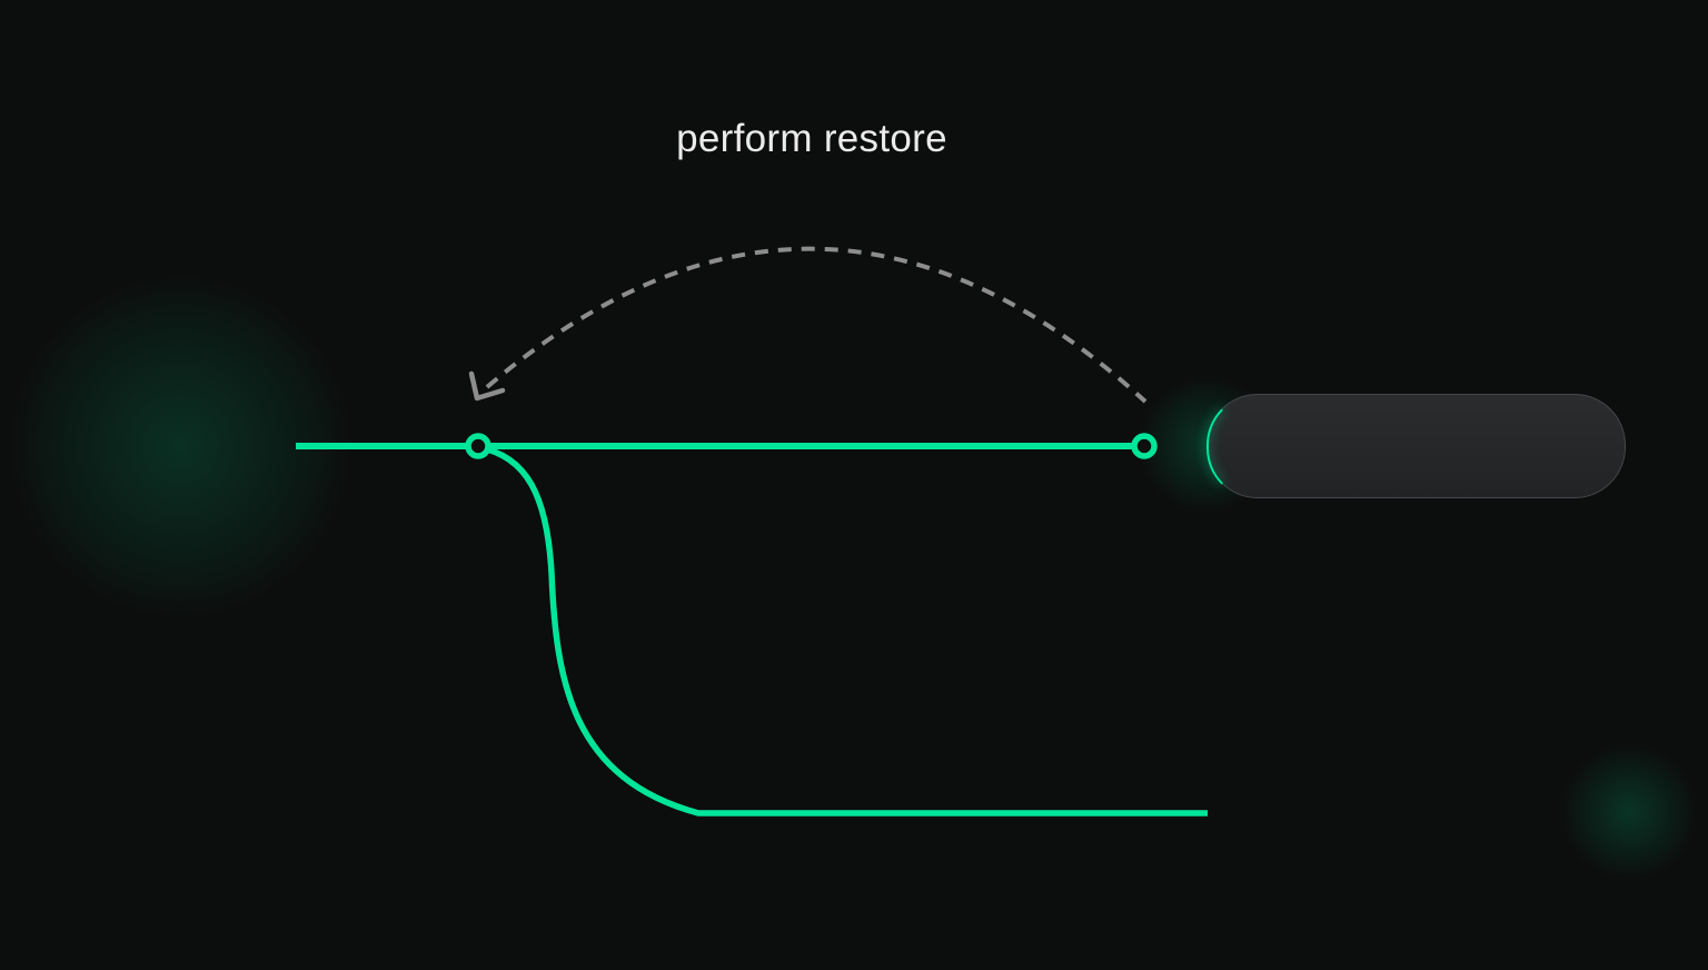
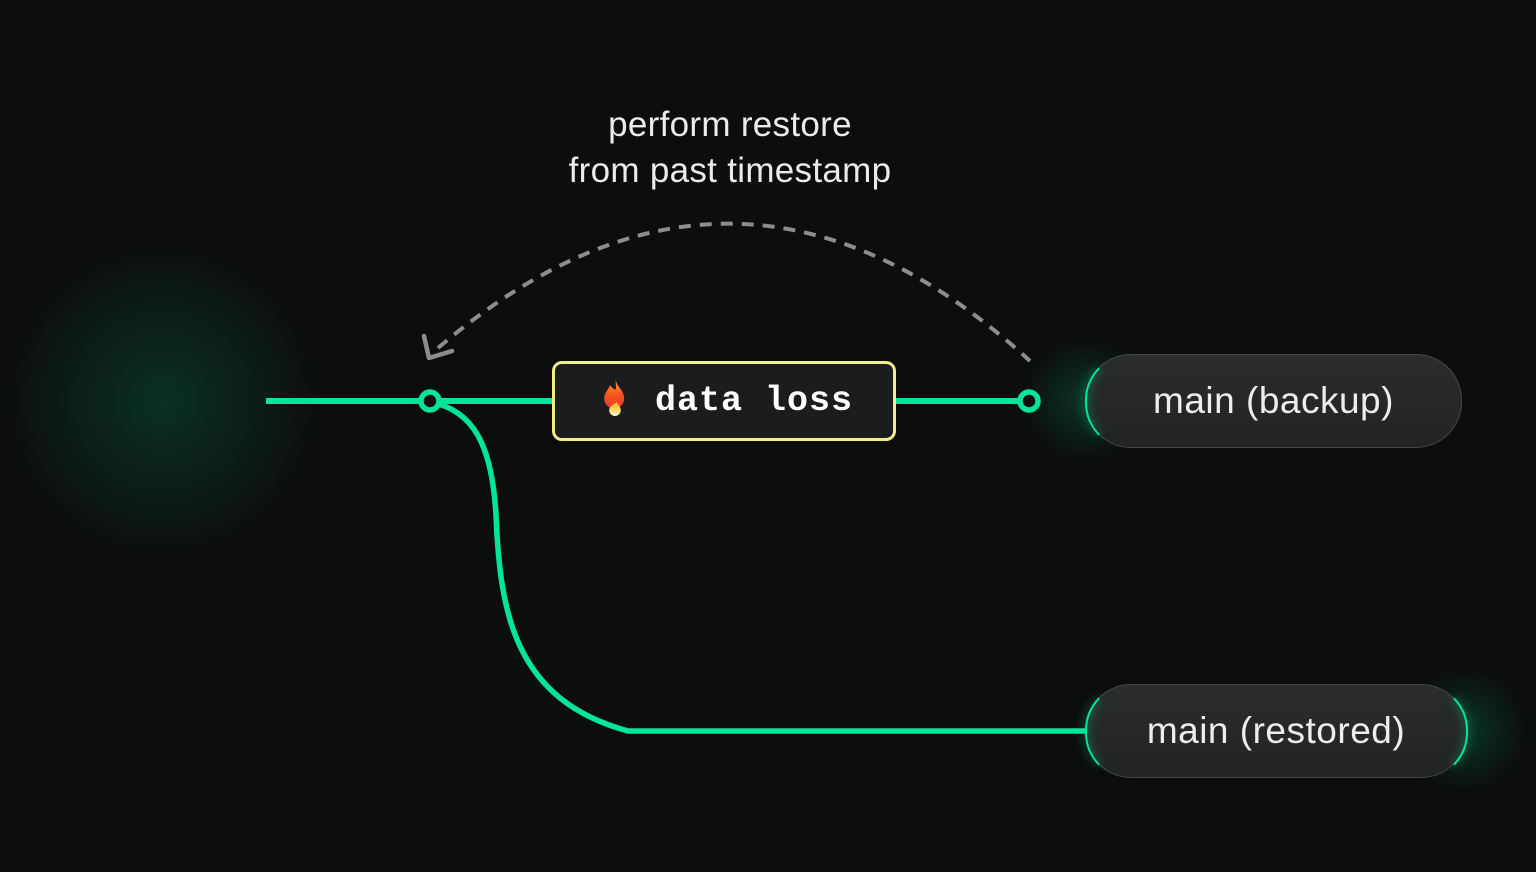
  perform restore
+ from past timestamp
+ data loss
+ main (backup)
+ main (restored)
